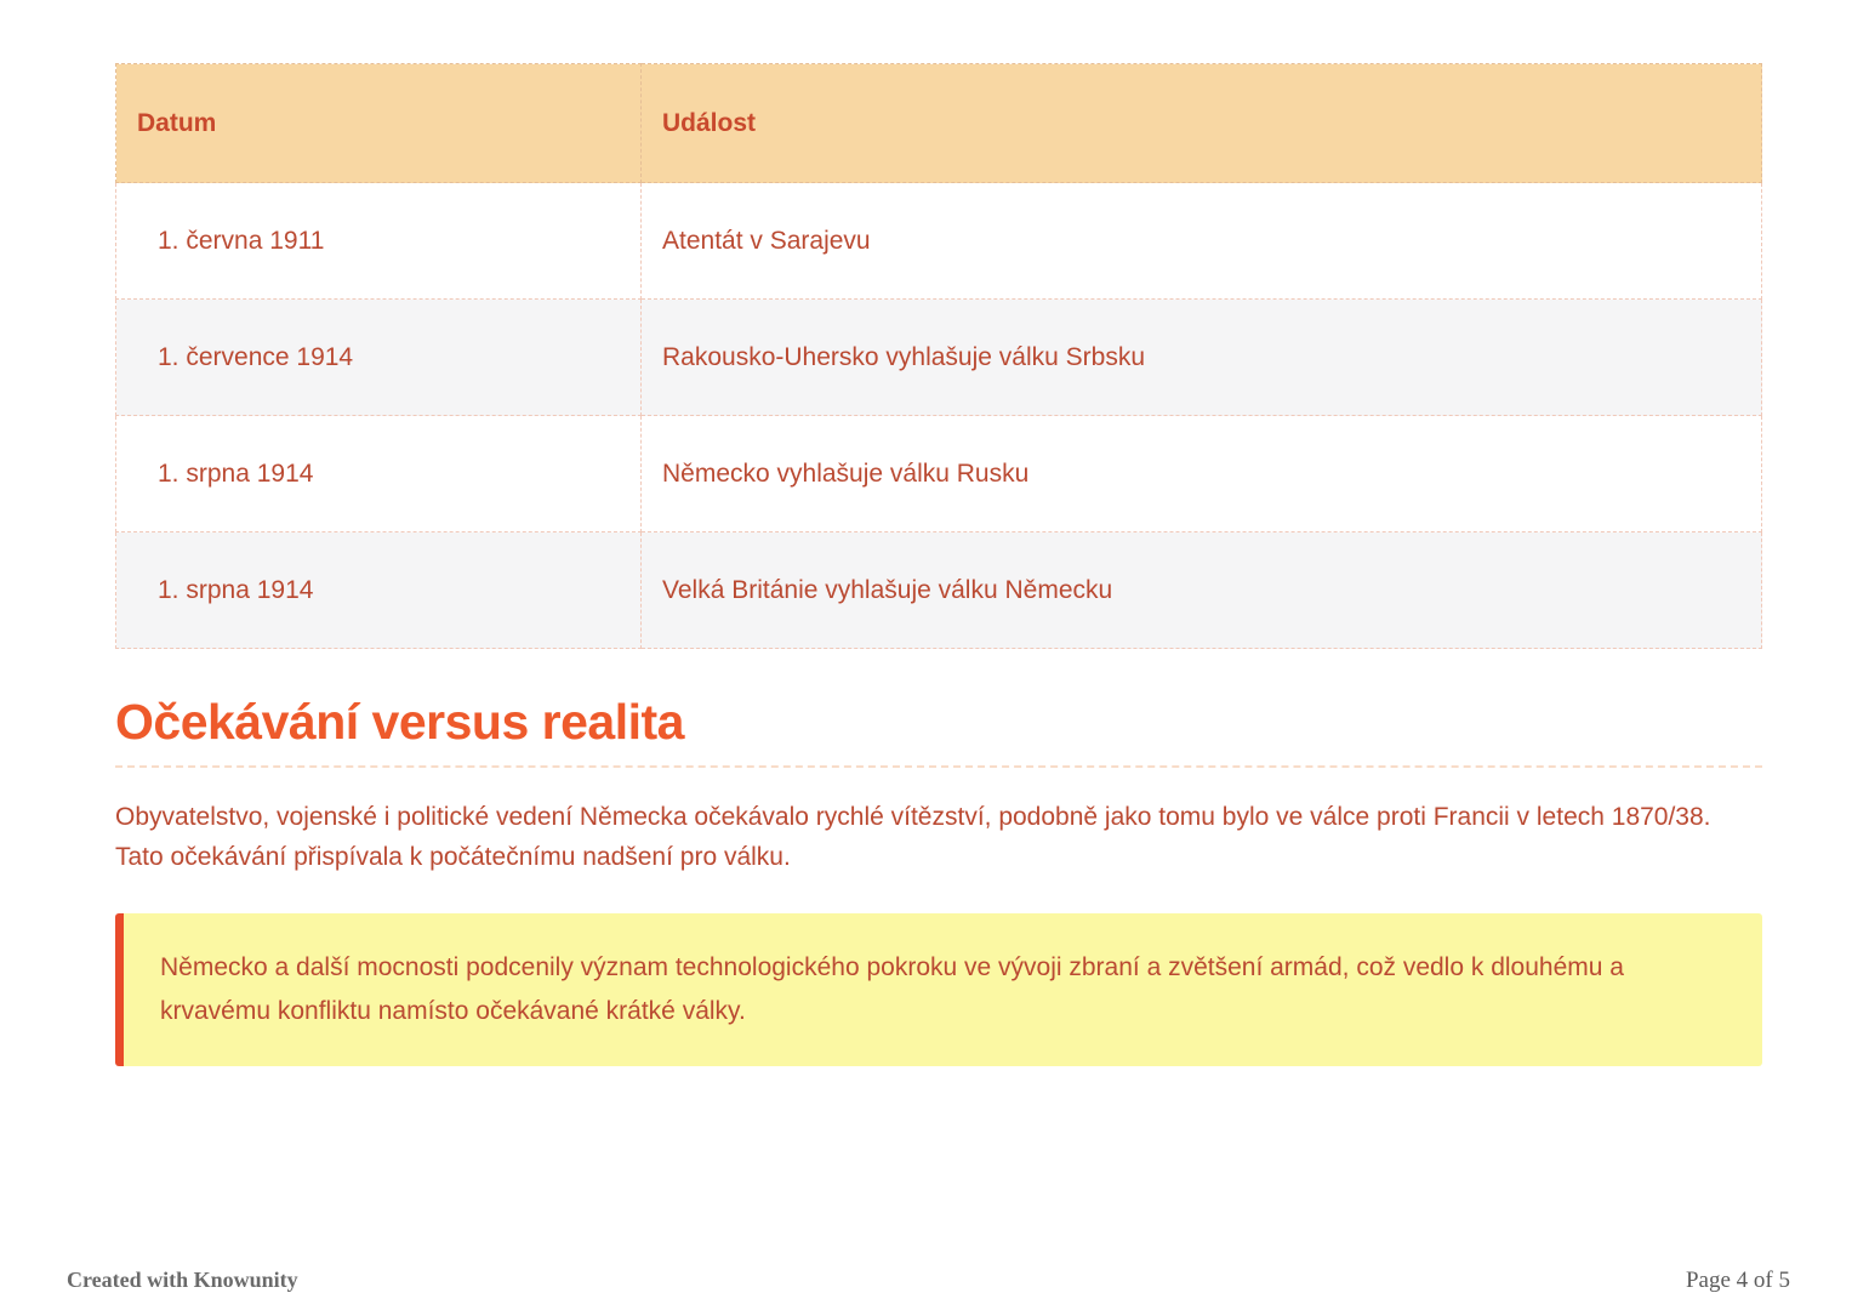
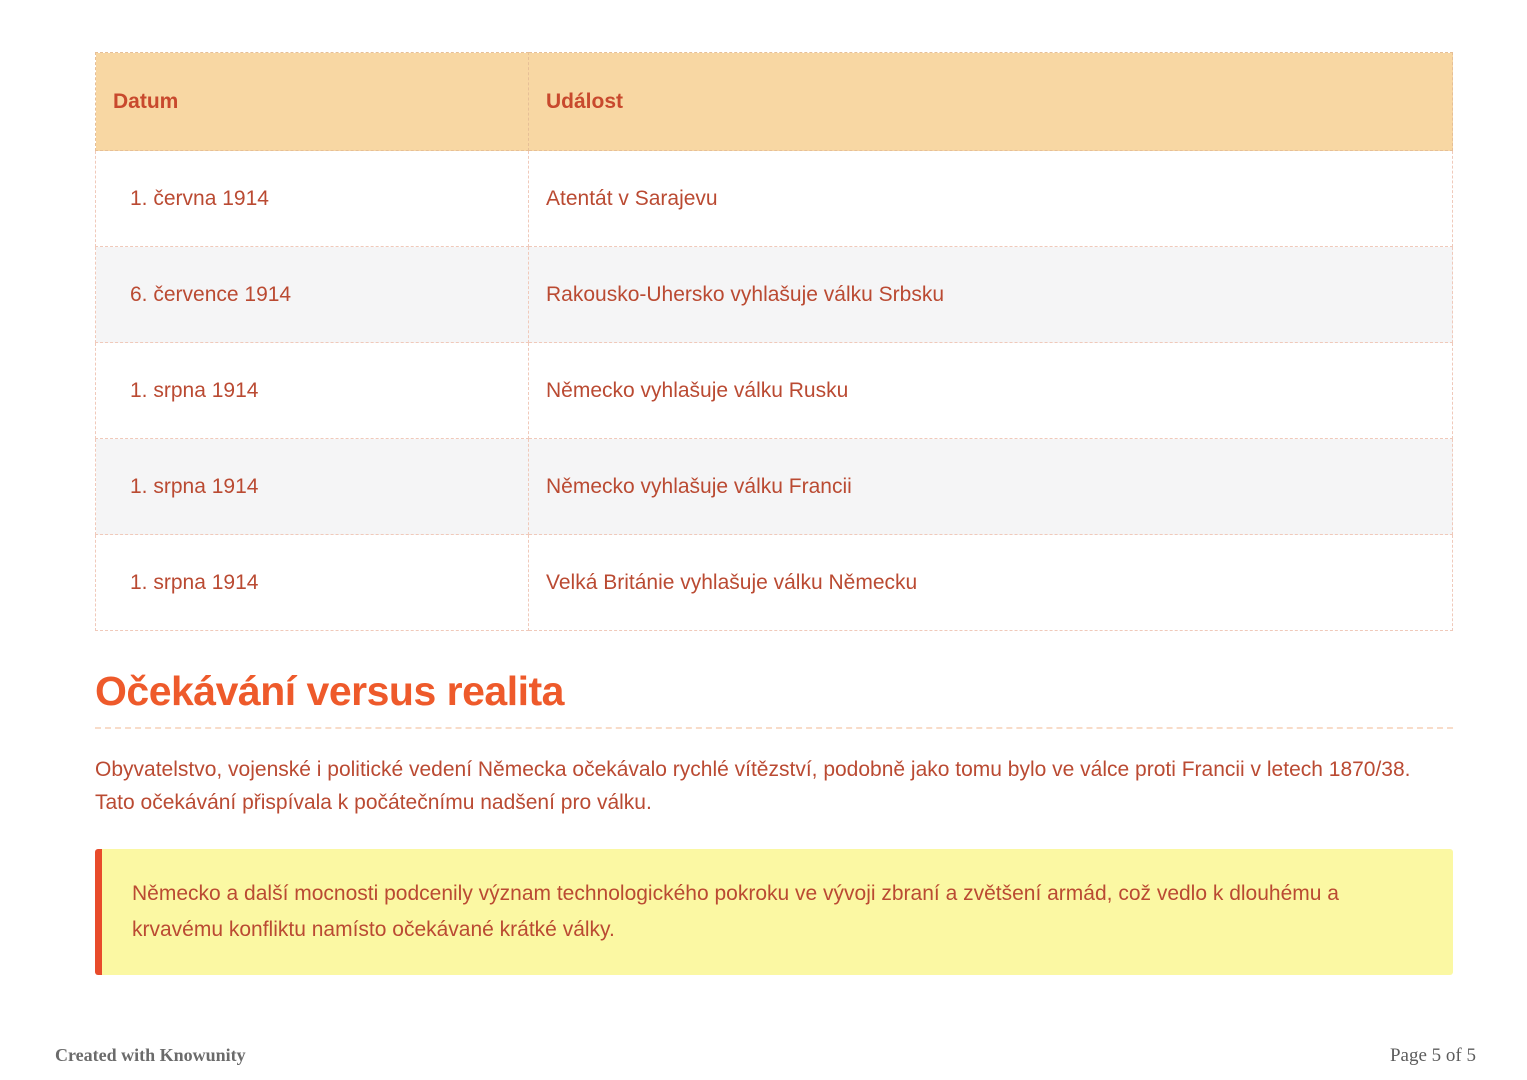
  Datum	Událost
- 1. června 1911	Atentát v Sarajevu
+ 1. června 1914	Atentát v Sarajevu
- 1. července 1914	Rakousko-Uhersko vyhlašuje válku Srbsku
+ 6. července 1914	Rakousko-Uhersko vyhlašuje válku Srbsku
  1. srpna 1914	Německo vyhlašuje válku Rusku
+ 1. srpna 1914	Německo vyhlašuje válku Francii
  1. srpna 1914	Velká Británie vyhlašuje válku Německu
  Očekávání versus realita
  Obyvatelstvo, vojenské i politické vedení Německa očekávalo rychlé vítězství, podobně jako tomu bylo ve válce proti Francii v letech 1870/38. Tato očekávání přispívala k počátečnímu nadšení pro válku.
  Německo a další mocnosti podcenily význam technologického pokroku ve vývoji zbraní a zvětšení armád, což vedlo k dlouhému a krvavému konfliktu namísto očekávané krátké války.
  Created with Knowunity
- Page 4 of 5
+ Page 5 of 5
